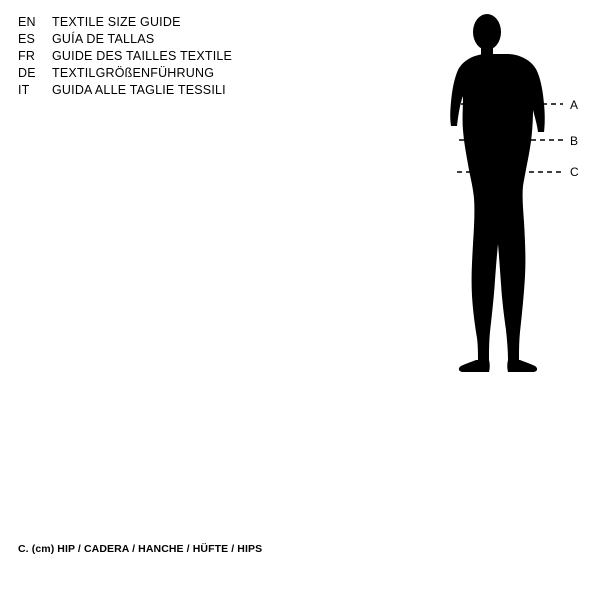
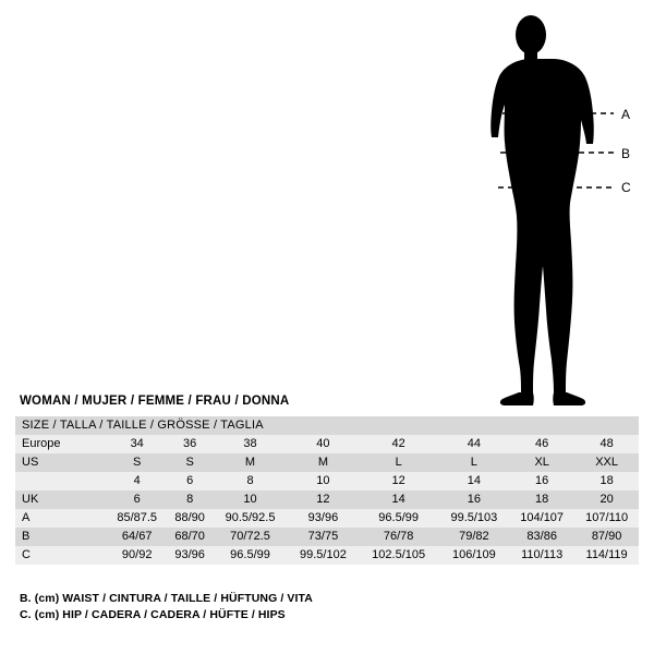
- EN
- TEXTILE SIZE GUIDE
- ES
- GUÍA DE TALLAS
- FR
- GUIDE DES TAILLES TEXTILE
- DE
- TEXTILGRÖßENFÜHRUNG
- IT
- GUIDA ALLE TAGLIE TESSILI
  A
  B
  C
+ WOMAN / MUJER / FEMME / FRAU / DONNA
+ SIZE / TALLA / TAILLE / GRÖSSE / TAGLIA
+ Europe	34	36	38	40	42	44	46	48
+ US	S	S	M	M	L	L	XL	XXL
+ 	4	6	8	10	12	14	16	18
+ UK	6	8	10	12	14	16	18	20
+ A	85/87.5	88/90	90.5/92.5	93/96	96.5/99	99.5/103	104/107	107/110
+ B	64/67	68/70	70/72.5	73/75	76/78	79/82	83/86	87/90
+ C	90/92	93/96	96.5/99	99.5/102	102.5/105	106/109	110/113	114/119
+ B. (cm) WAIST / CINTURA / TAILLE / HÜFTUNG / VITA
- C. (cm) HIP / CADERA / HANCHE / HÜFTE / HIPS
+ C. (cm) HIP / CADERA / CADERA / HÜFTE / HIPS
